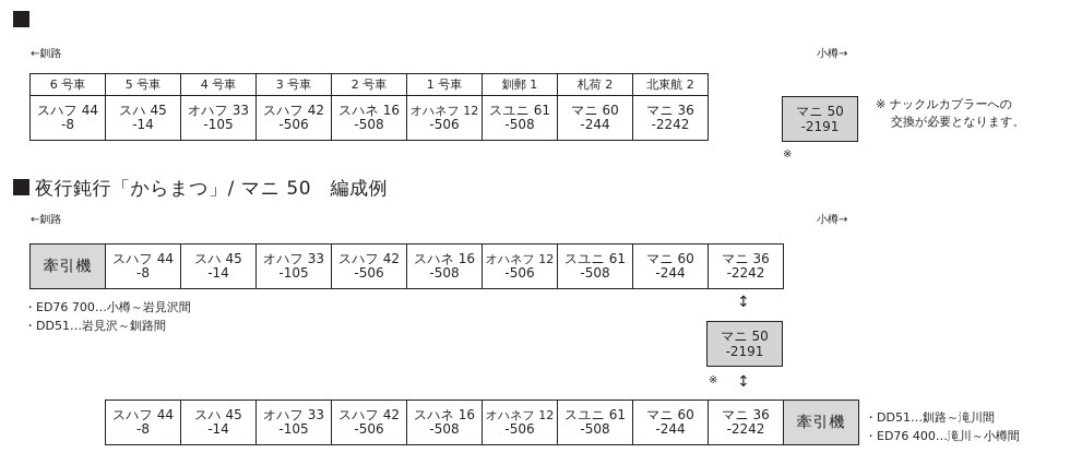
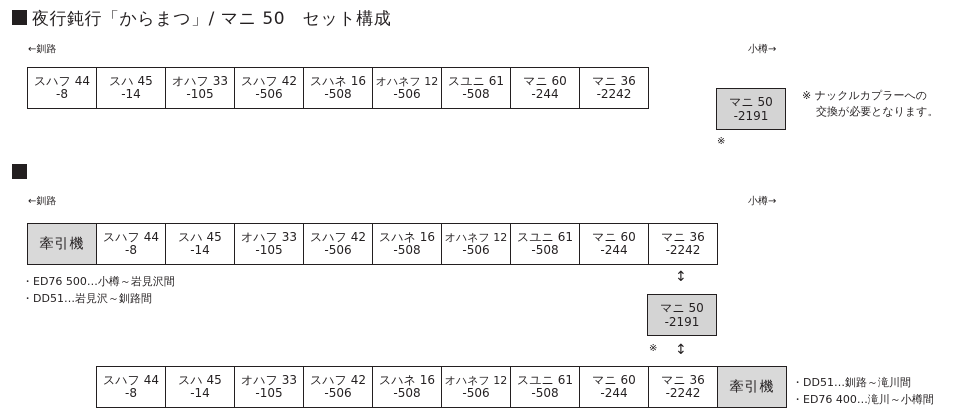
+ 夜行鈍行「からまつ」/ マニ 50 セット構成
  ←釧路
  小樽→
- 6 号車	5 号車	4 号車	3 号車	2 号車	1 号車	釧郵 1	札荷 2	北東航 2
  スハフ 44-8	スハ 45-14	オハフ 33-105	スハフ 42-506	スハネ 16-508	オハネフ 12-506	スユニ 61-508	マニ 60-244	マニ 36-2242
  マニ 50
  -2191
  ※
  ※ ナックルカプラーへの
  交換が必要となります。
- 夜行鈍行「からまつ」/ マニ 50 編成例
  ←釧路
  小樽→
  牽引機	スハフ 44-8	スハ 45-14	オハフ 33-105	スハフ 42-506	スハネ 16-508	オハネフ 12-506	スユニ 61-508	マニ 60-244	マニ 36-2242
- ・ED76 700…小樽～岩見沢間
+ ・ED76 500…小樽～岩見沢間
  ・DD51…岩見沢～釧路間
  ↕
  マニ 50
  -2191
  ※
  ↕
  スハフ 44-8	スハ 45-14	オハフ 33-105	スハフ 42-506	スハネ 16-508	オハネフ 12-506	スユニ 61-508	マニ 60-244	マニ 36-2242	牽引機
  ・DD51…釧路～滝川間
  ・ED76 400…滝川～小樽間
